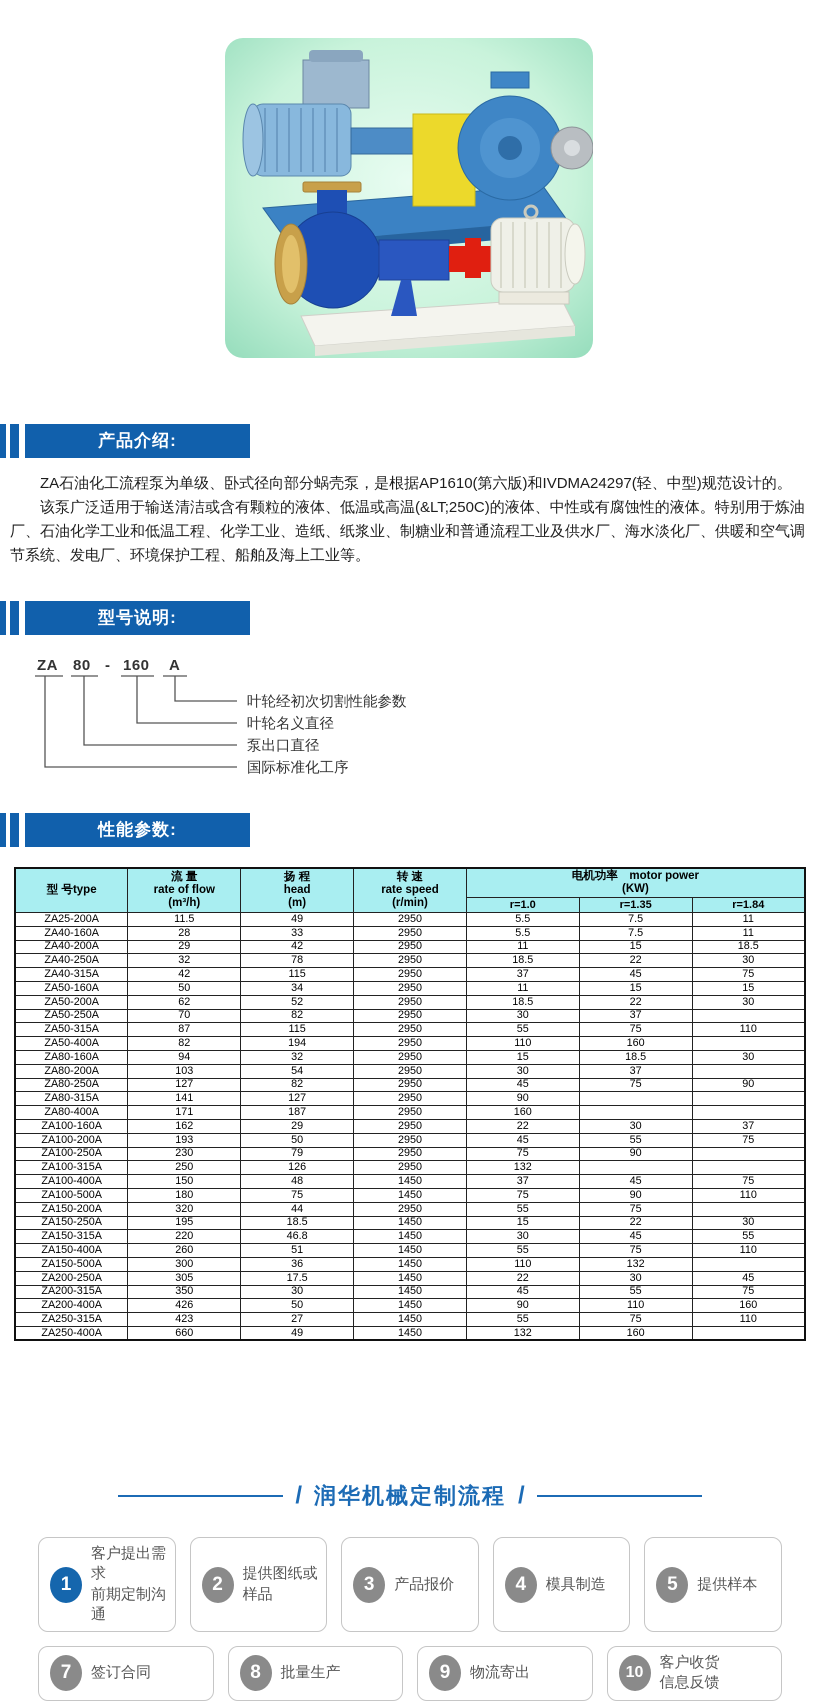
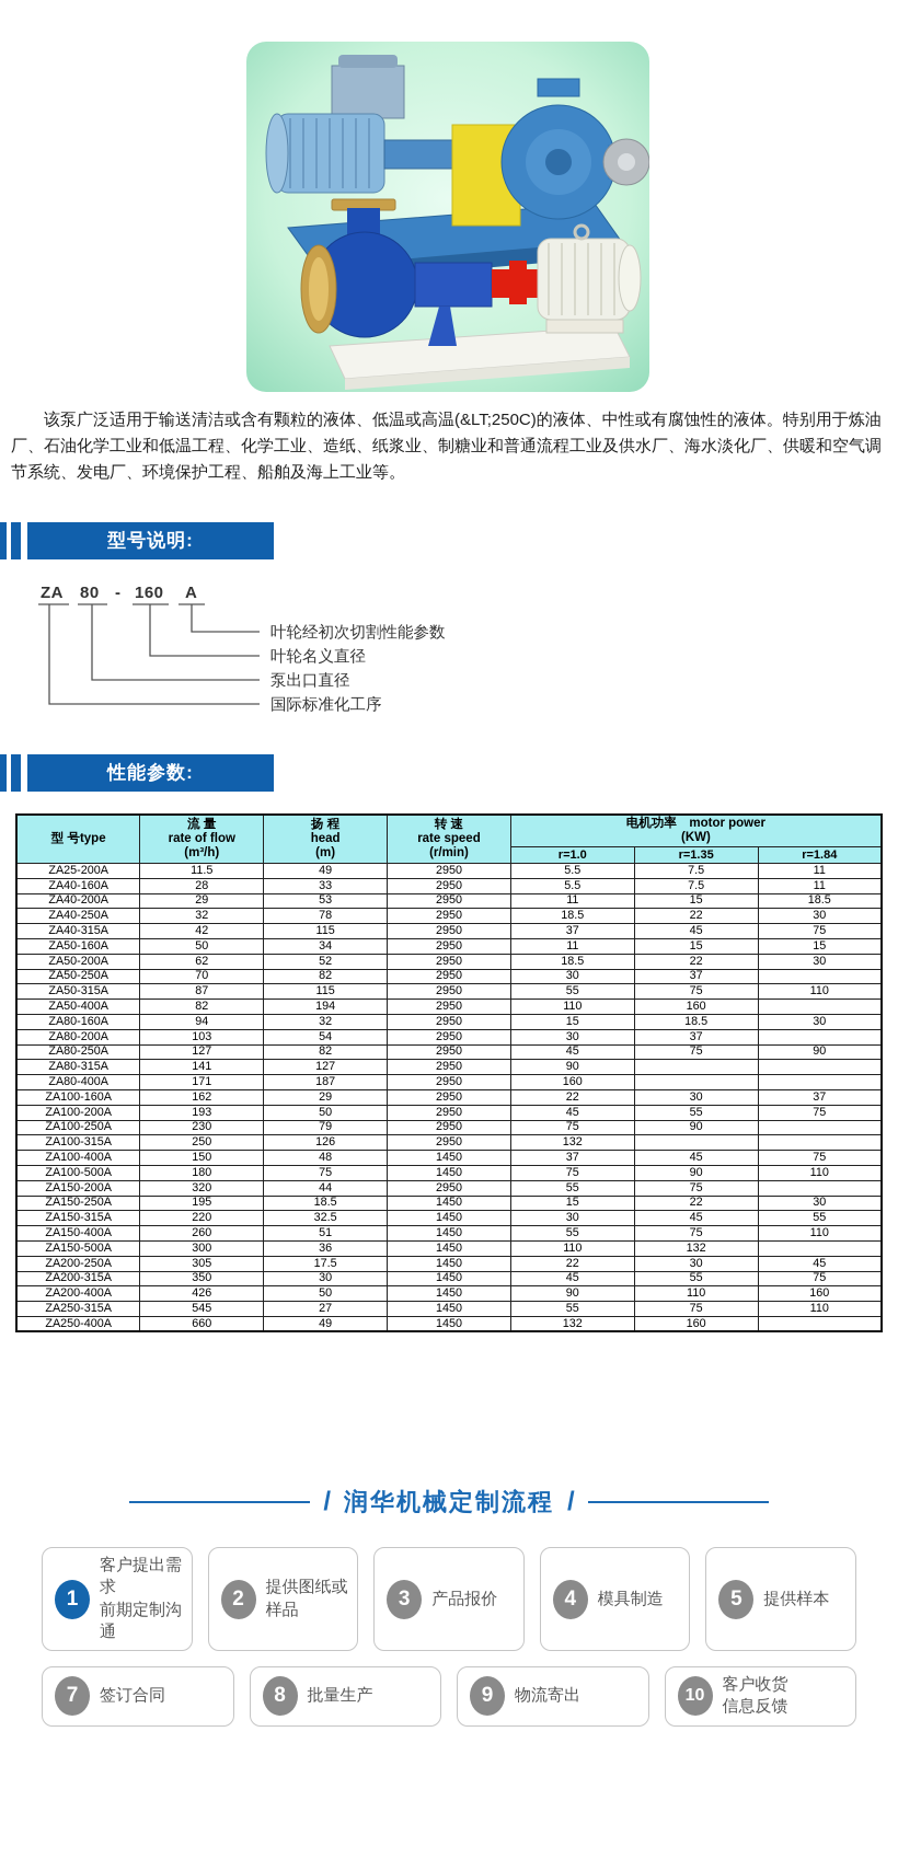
- 产品介绍:
- ZA石油化工流程泵为单级、卧式径向部分蜗壳泵，是根据AP1610(第六版)和IVDMA24297(轻、中型)规范设计的。
  该泵广泛适用于输送清洁或含有颗粒的液体、低温或高温(&LT;250C)的液体、中性或有腐蚀性的液体。特别用于炼油厂、石油化学工业和低温工程、化学工业、造纸、纸浆业、制糖业和普通流程工业及供水厂、海水淡化厂、供暖和空气调节系统、发电厂、环境保护工程、船舶及海上工业等。
  型号说明:
  ZA
  80
  -
  160
  A
  叶轮经初次切割性能参数
  叶轮名义直径
  泵出口直径
  国际标准化工序
  性能参数:
  型 号type	流 量 rate of flow (m³/h)	扬 程 head (m)	转 速 rate speed (r/min)	电机功率 motor power (KW)
  r=1.0	r=1.35	r=1.84
  ZA25-200A	11.5	49	2950	5.5	7.5	11
  ZA40-160A	28	33	2950	5.5	7.5	11
- ZA40-200A	29	42	2950	11	15	18.5
+ ZA40-200A	29	53	2950	11	15	18.5
  ZA40-250A	32	78	2950	18.5	22	30
  ZA40-315A	42	115	2950	37	45	75
  ZA50-160A	50	34	2950	11	15	15
  ZA50-200A	62	52	2950	18.5	22	30
  ZA50-250A	70	82	2950	30	37
  ZA50-315A	87	115	2950	55	75	110
  ZA50-400A	82	194	2950	110	160
  ZA80-160A	94	32	2950	15	18.5	30
  ZA80-200A	103	54	2950	30	37
  ZA80-250A	127	82	2950	45	75	90
  ZA80-315A	141	127	2950	90
  ZA80-400A	171	187	2950	160
  ZA100-160A	162	29	2950	22	30	37
  ZA100-200A	193	50	2950	45	55	75
  ZA100-250A	230	79	2950	75	90
  ZA100-315A	250	126	2950	132
  ZA100-400A	150	48	1450	37	45	75
  ZA100-500A	180	75	1450	75	90	110
  ZA150-200A	320	44	2950	55	75
  ZA150-250A	195	18.5	1450	15	22	30
- ZA150-315A	220	46.8	1450	30	45	55
+ ZA150-315A	220	32.5	1450	30	45	55
  ZA150-400A	260	51	1450	55	75	110
  ZA150-500A	300	36	1450	110	132
  ZA200-250A	305	17.5	1450	22	30	45
  ZA200-315A	350	30	1450	45	55	75
  ZA200-400A	426	50	1450	90	110	160
- ZA250-315A	423	27	1450	55	75	110
+ ZA250-315A	545	27	1450	55	75	110
  ZA250-400A	660	49	1450	132	160
  /
  润华机械定制流程
  /
  1
  客户提出需求
  前期定制沟通
  2
  提供图纸或样品
  3
  产品报价
  4
  模具制造
  5
  提供样本
  7
  签订合同
  8
  批量生产
  9
  物流寄出
  10
  客户收货
  信息反馈
